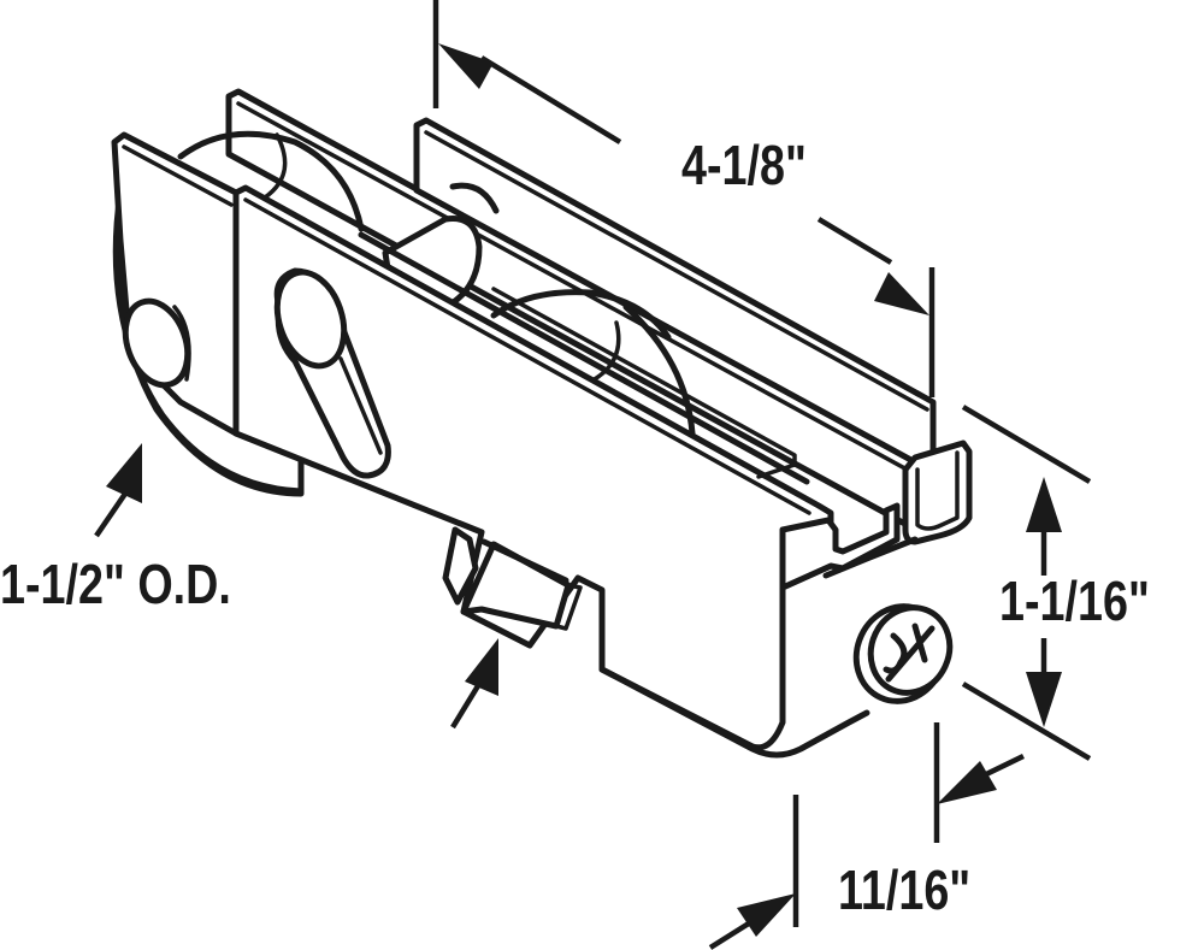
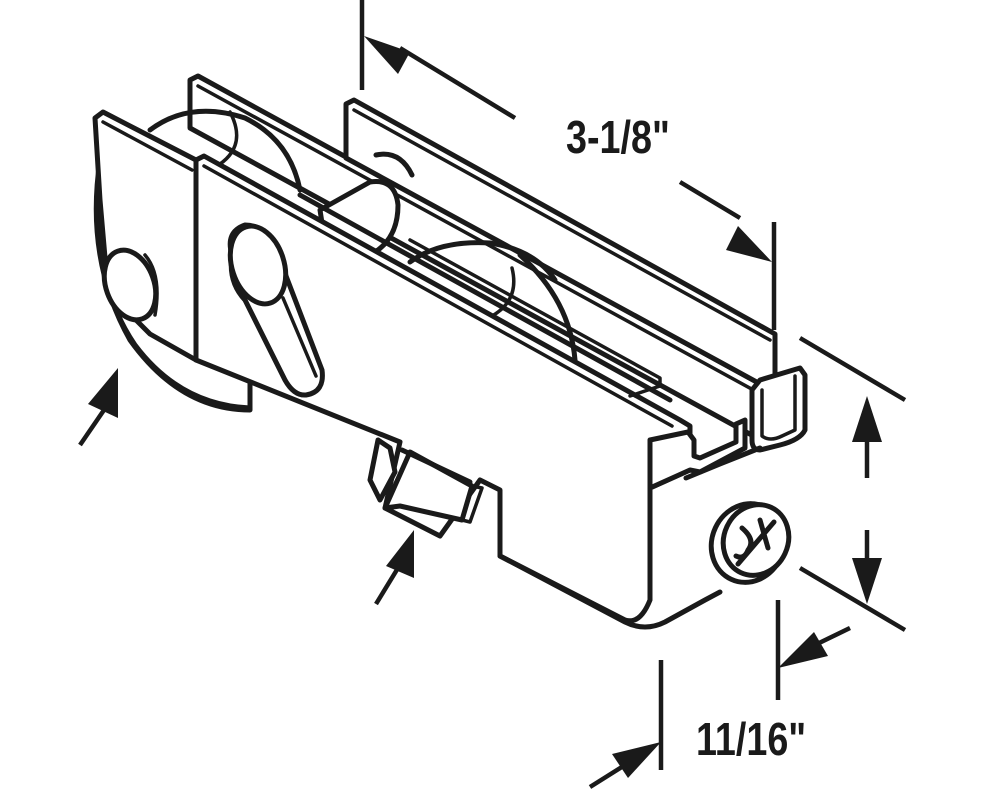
- 4-1/8"
+ 3-1/8"
- 1-1/2" O.D.
- 1-1/16"
  11/16"
